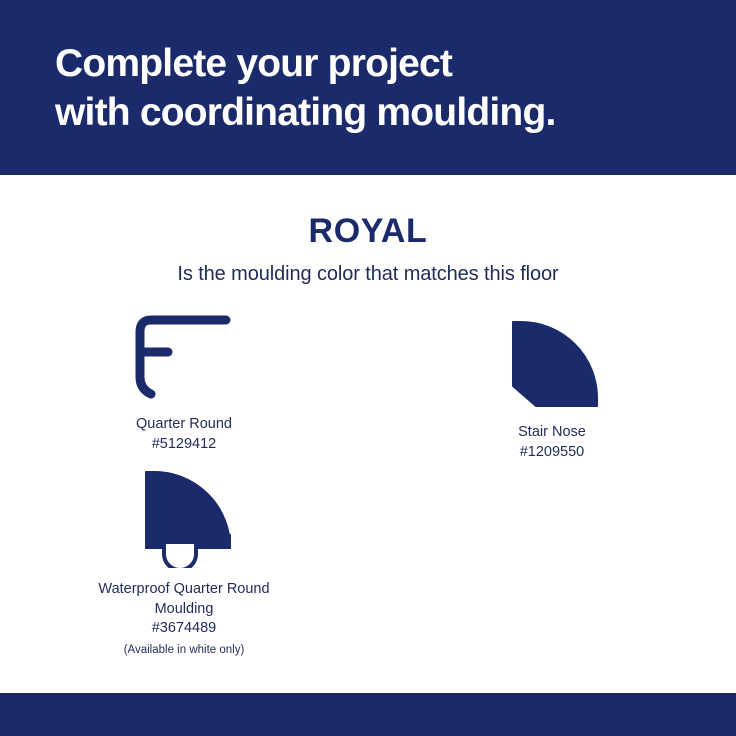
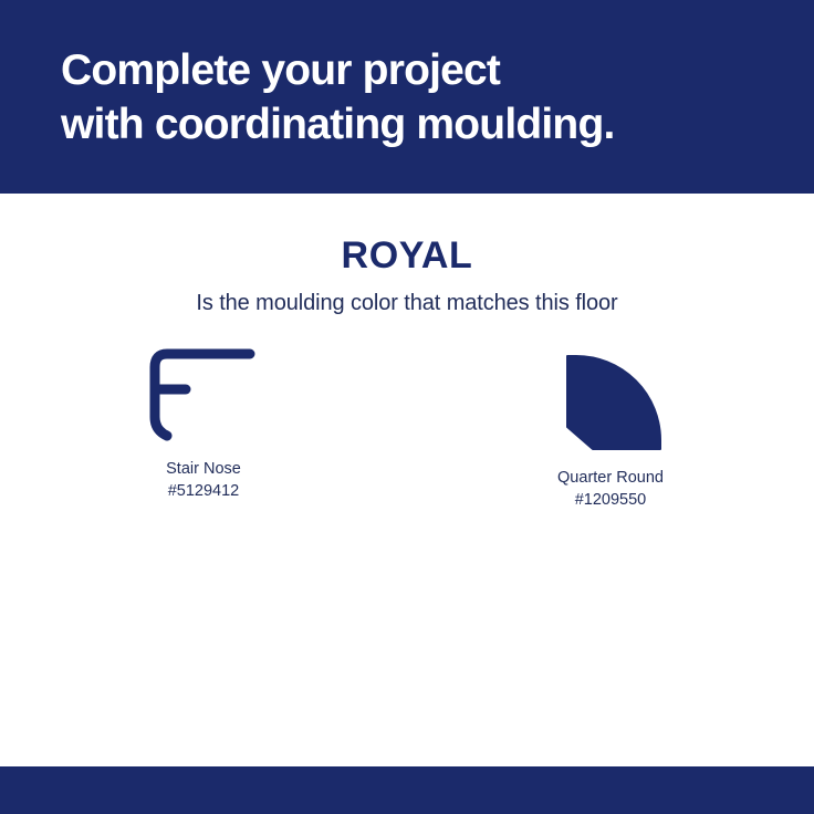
  Complete your project
  with coordinating moulding.
  ROYAL
  Is the moulding color that matches this floor
- Quarter Round
+ Stair Nose
  #5129412
- Stair Nose
+ Quarter Round
  #1209550
- Waterproof Quarter Round Moulding
- #3674489
- (Available in white only)
